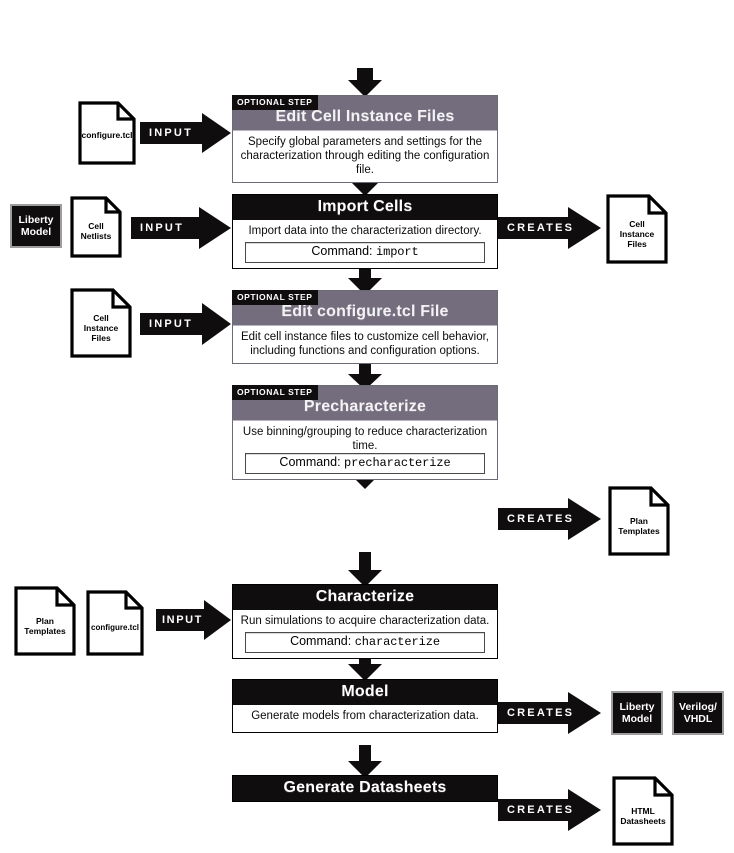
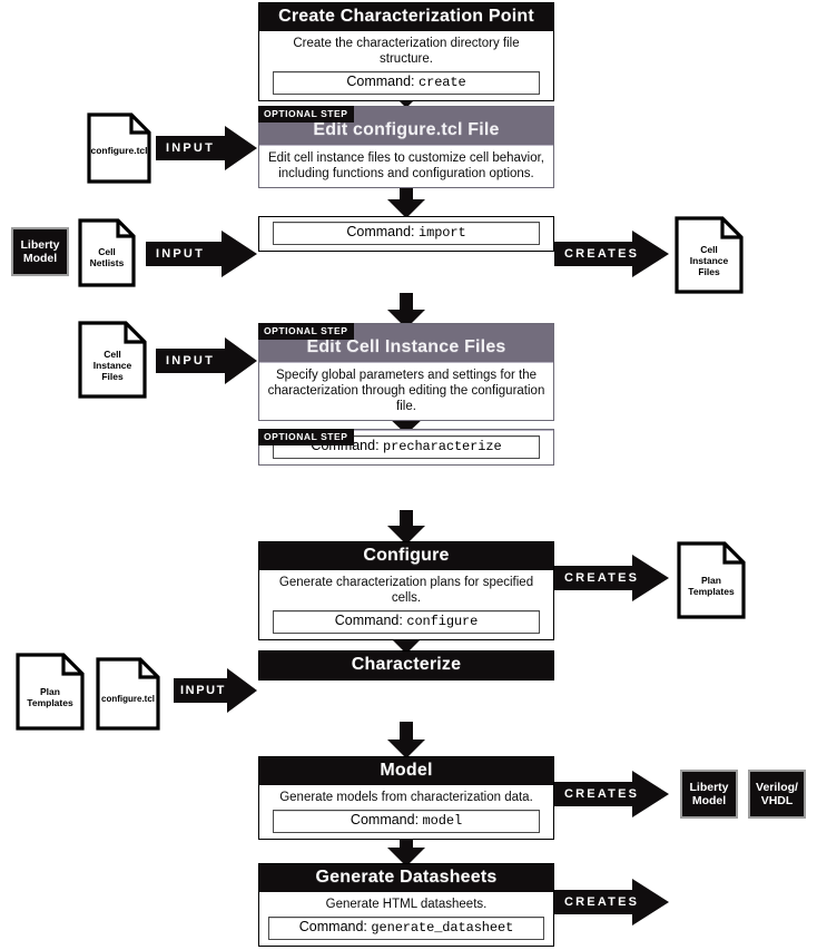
+ Create Characterization Point
+ Create the characterization directory file structure.
+ Command: create
  OPTIONAL STEP
- Edit Cell Instance Files
+ Edit configure.tcl File
- Specify global parameters and settings for the characterization through editing the configuration file.
+ Edit cell instance files to customize cell behavior, including functions and configuration options.
  configure.tcl
  INPUT
- Import Cells
- Import data into the characterization directory.
  Command: import
  Liberty
  Model
  Cell
  Netlists
  INPUT
  CREATES
  Cell
  Instance
  Files
  OPTIONAL STEP
- Edit configure.tcl File
+ Edit Cell Instance Files
- Edit cell instance files to customize cell behavior, including functions and configuration options.
+ Specify global parameters and settings for the characterization through editing the configuration file.
  Cell
  Instance
  Files
  INPUT
  OPTIONAL STEP
- Precharacterize
- Use binning/grouping to reduce characterization time.
  Command: precharacterize
+ Configure
+ Generate characterization plans for specified cells.
+ Command: configure
  CREATES
  Plan
  Templates
  Characterize
- Run simulations to acquire characterization data.
- Command: characterize
  Plan
  Templates
  configure.tcl
  INPUT
  Model
  Generate models from characterization data.
+ Command: model
  CREATES
  Liberty
  Model
  Verilog/
  VHDL
  Generate Datasheets
+ Generate HTML datasheets.
+ Command: generate_datasheet
  CREATES
- HTML
- Datasheets
